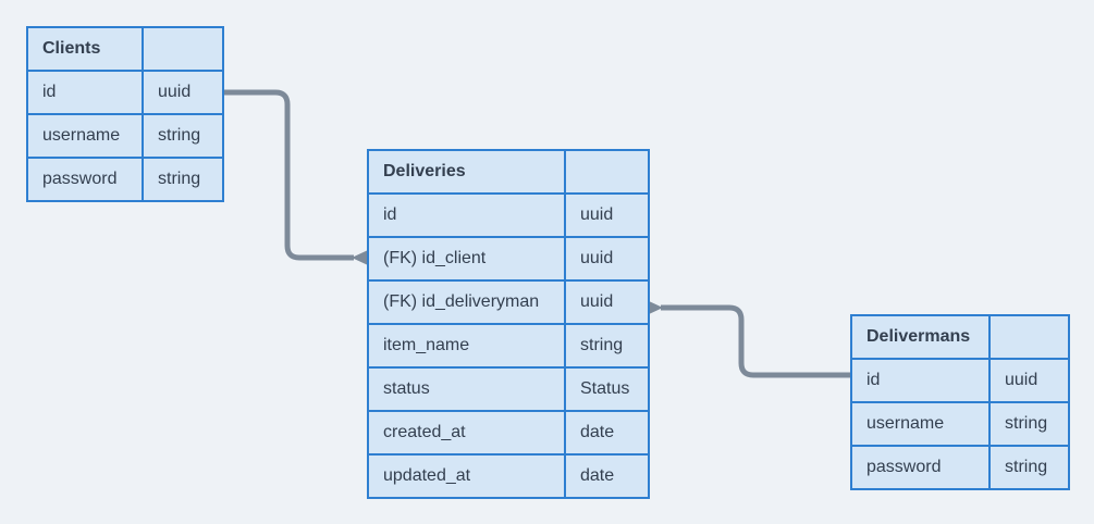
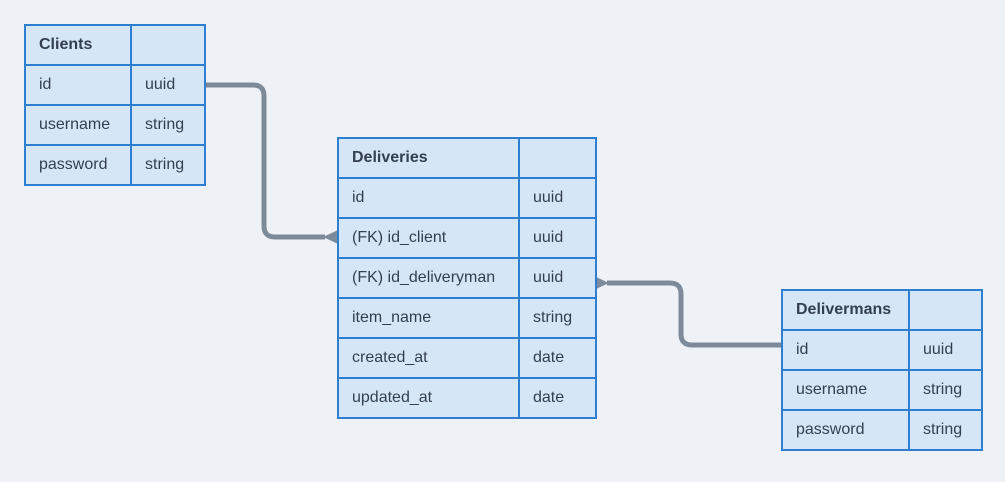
  Clients
  id	uuid
  username	string
  password	string
  Deliveries
  id	uuid
  (FK) id_client	uuid
  (FK) id_deliveryman	uuid
  item_name	string
- status	Status
  created_at	date
  updated_at	date
  Delivermans
  id	uuid
  username	string
  password	string
